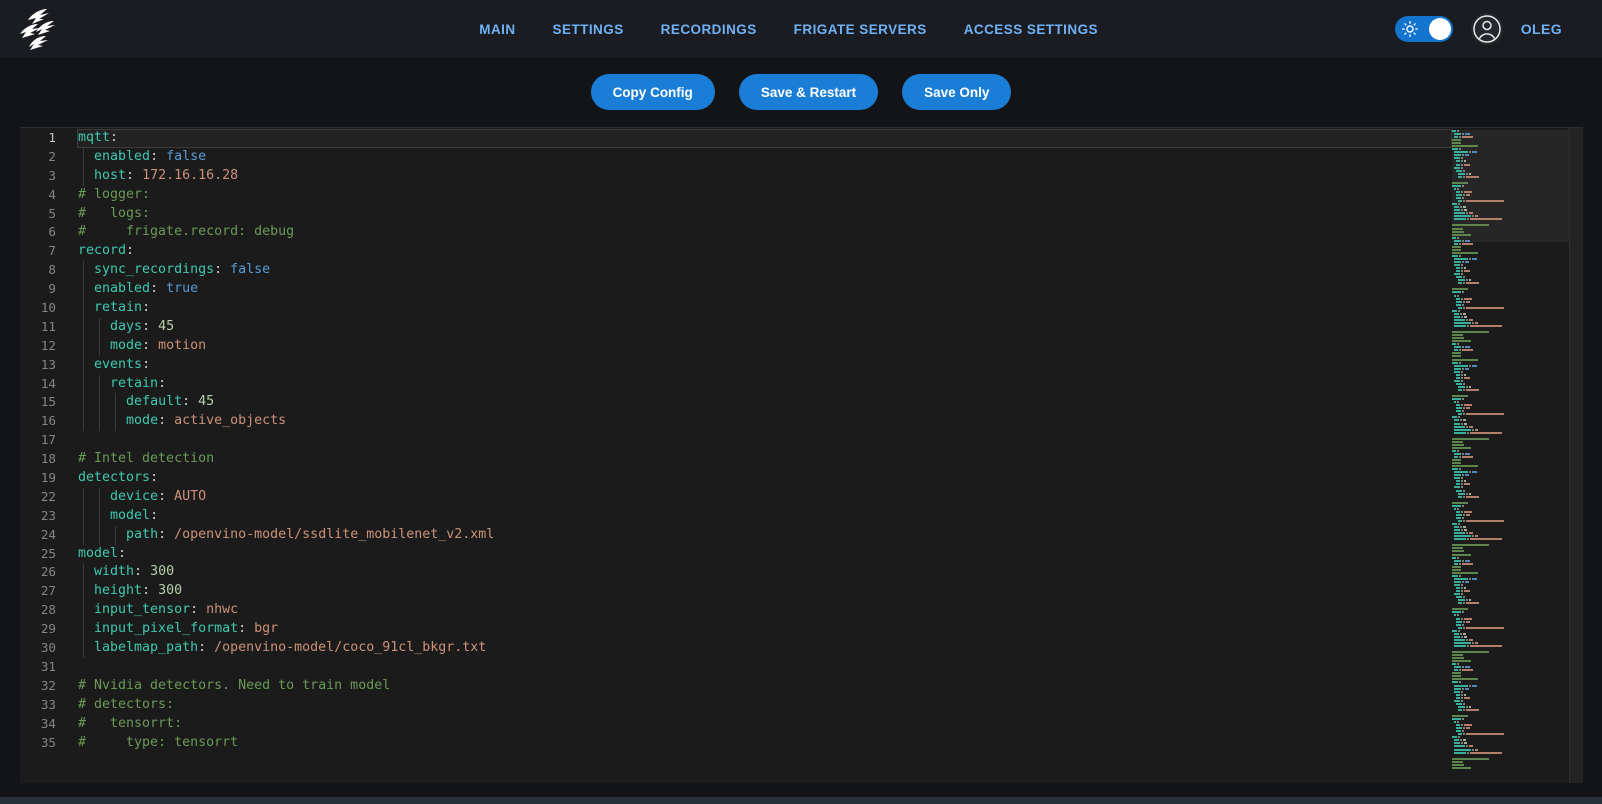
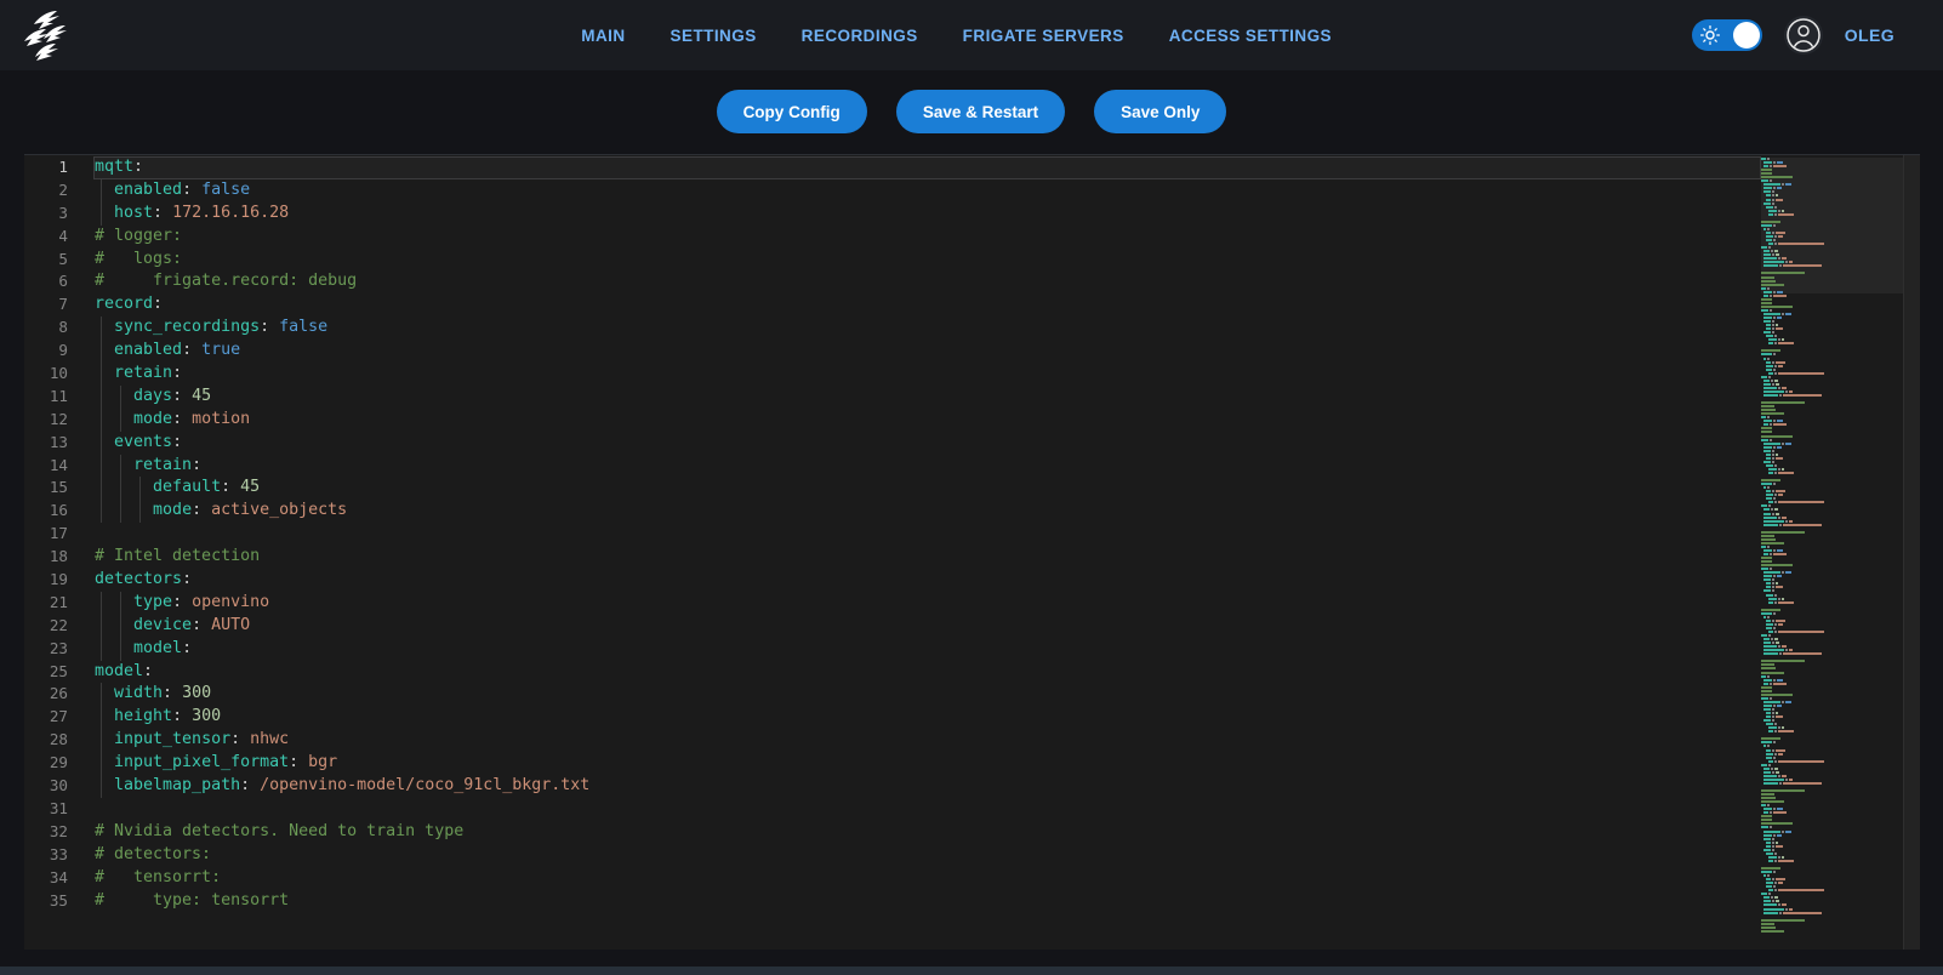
  MAIN
  SETTINGS
  RECORDINGS
  FRIGATE SERVERS
  ACCESS SETTINGS
  OLEG
  Copy Config
  Save & Restart
  Save Only
  1
  mqtt:
  2
  enabled: false
  3
  host: 172.16.16.28
  4
  # logger:
  5
  # logs:
  6
  # frigate.record: debug
  7
  record:
  8
  sync_recordings: false
  9
  enabled: true
  10
  retain:
  11
  days: 45
  12
  mode: motion
  13
  events:
  14
  retain:
  15
  default: 45
  16
  mode: active_objects
  17
  18
  # Intel detection
  19
  detectors:
+ 21
+ type: openvino
  22
  device: AUTO
  23
  model:
- 24
- path: /openvino-model/ssdlite_mobilenet_v2.xml
  25
  model:
  26
  width: 300
  27
  height: 300
  28
  input_tensor: nhwc
  29
  input_pixel_format: bgr
  30
  labelmap_path: /openvino-model/coco_91cl_bkgr.txt
  31
  32
- # Nvidia detectors. Need to train model
+ # Nvidia detectors. Need to train type
  33
  # detectors:
  34
  # tensorrt:
  35
  # type: tensorrt
